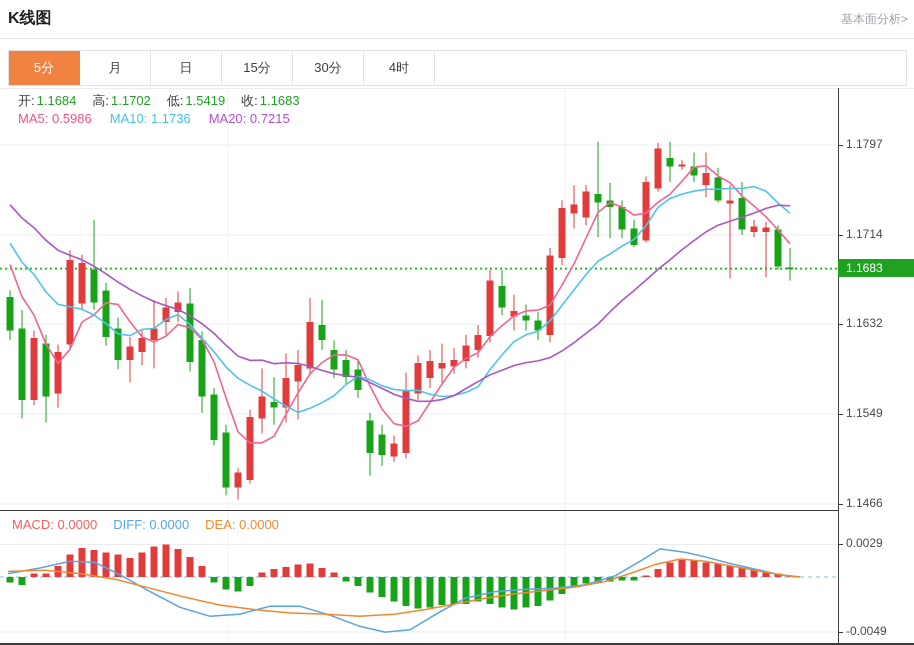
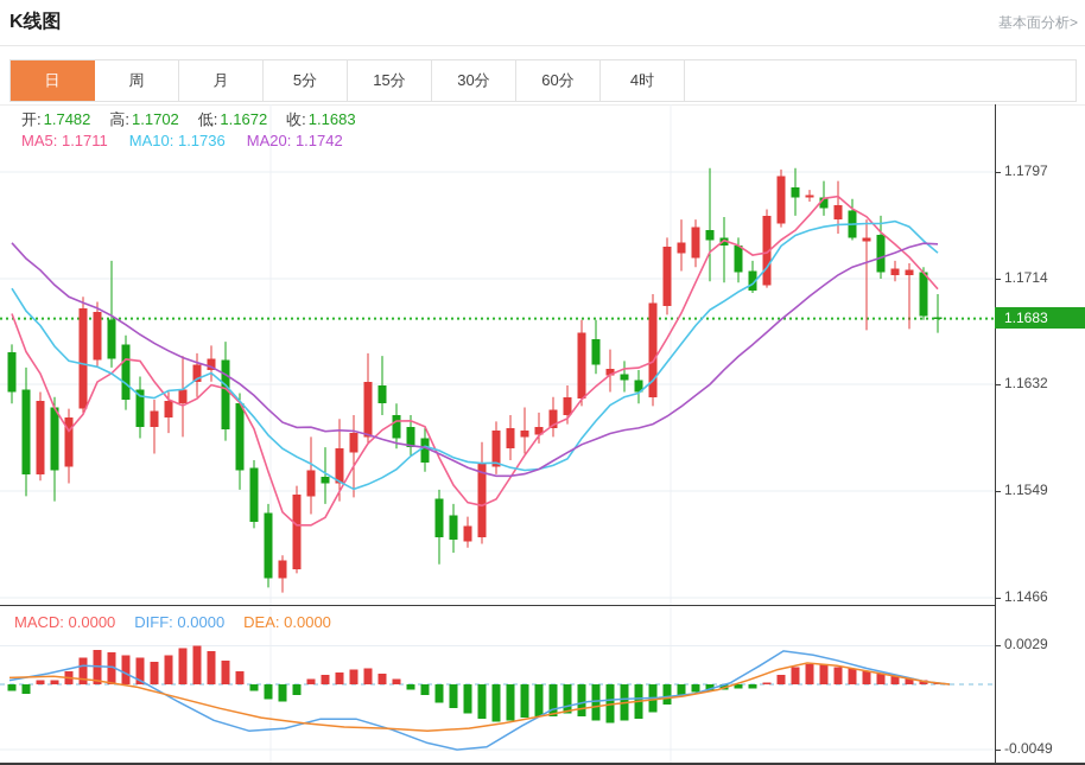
  K线图
  基本面分析>
- 5分
+ 日
+ 周
  月
- 日
+ 5分
  15分
  30分
+ 60分
  4时
- 开: 1.1684
+ 开: 1.7482
  高: 1.1702
- 低: 1.5419
+ 低: 1.1672
  收: 1.1683
- MA5: 0.5986
+ MA5: 1.1711
  MA10: 1.1736
- MA20: 0.7215
+ MA20: 1.1742
  MACD: 0.0000
  DIFF: 0.0000
  DEA: 0.0000
  1.1797
  1.1714
  1.1632
  1.1549
  1.1466
  0.0029
  -0.0049
  1.1683
